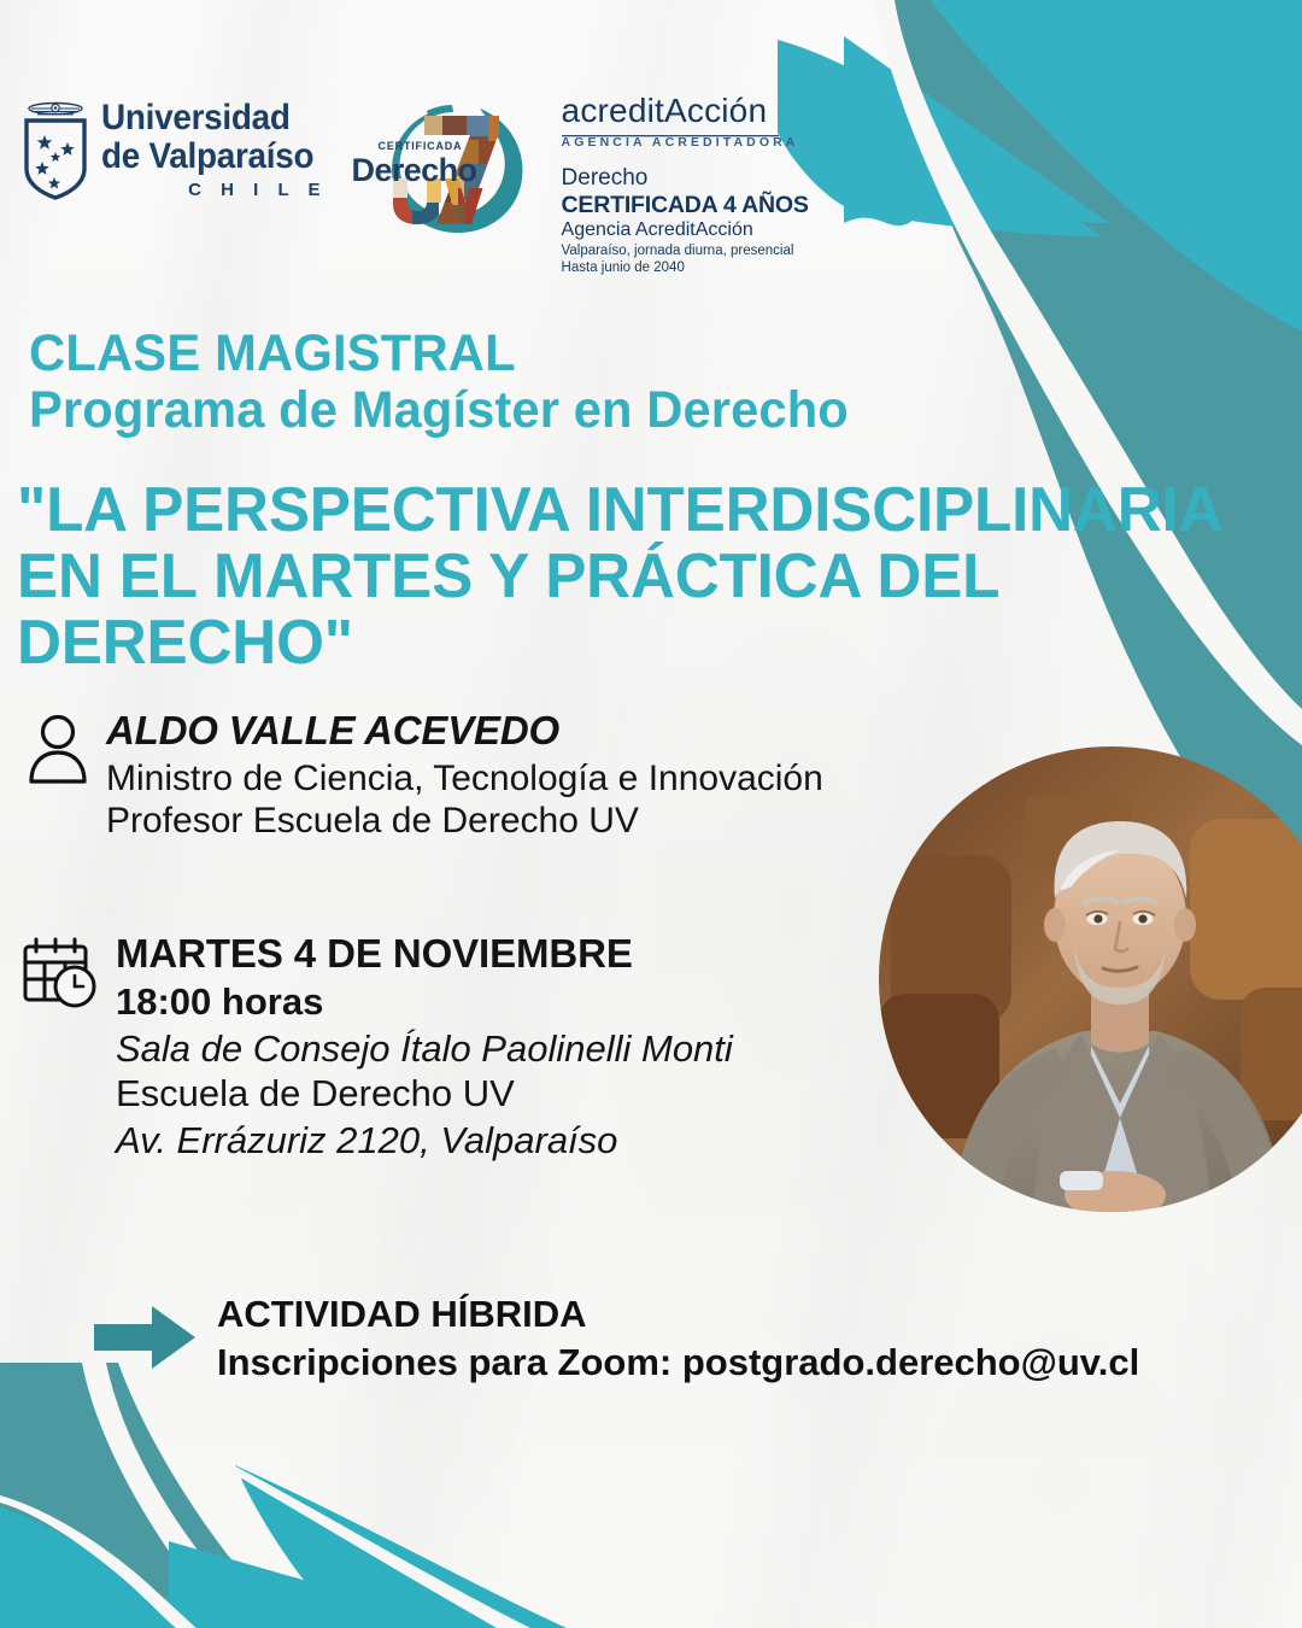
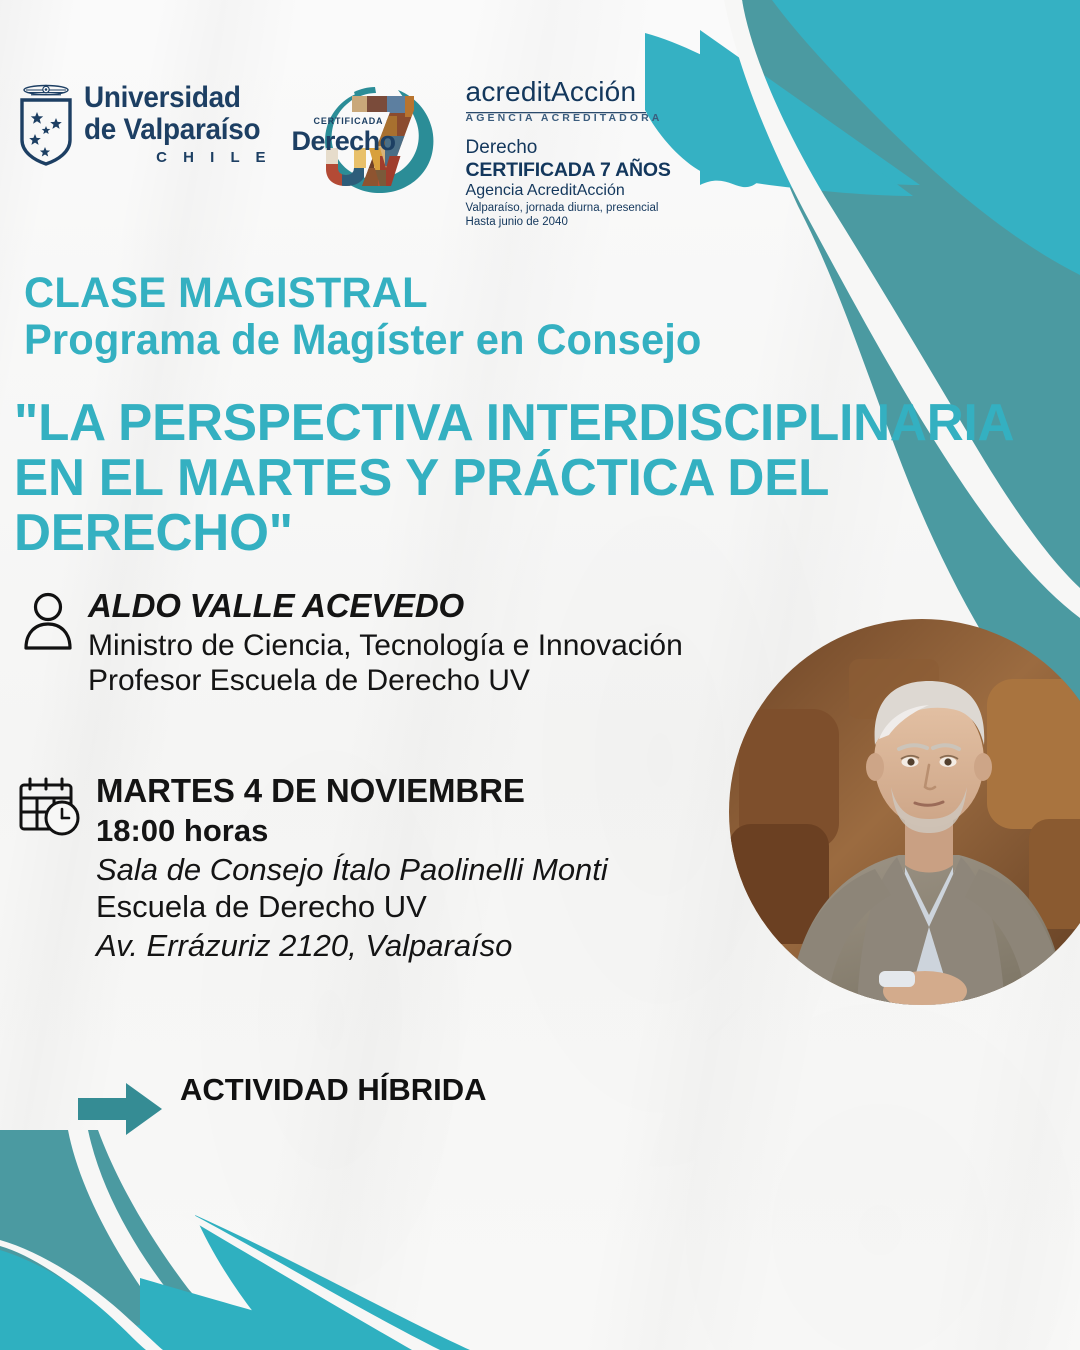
  Universidad
  de Valparaíso
  C H I L E
  CERTIFICADA
  Derecho
  acreditAcción
  AGENCIA ACREDITADORA
  Derecho
- CERTIFICADA 4 AÑOS
+ CERTIFICADA 7 AÑOS
  Agencia AcreditAcción
  Valparaíso, jornada diurna, presencial
  Hasta junio de 2040
  CLASE MAGISTRAL
- Programa de Magíster en Derecho
+ Programa de Magíster en Consejo
  "LA PERSPECTIVA INTERDISCIPLINARIA
  EN EL MARTES Y PRÁCTICA DEL DERECHO"
  ALDO VALLE ACEVEDO
  Ministro de Ciencia, Tecnología e Innovación
  Profesor Escuela de Derecho UV
  MARTES 4 DE NOVIEMBRE
  18:00 horas
  Sala de Consejo Ítalo Paolinelli Monti
  Escuela de Derecho UV
  Av. Errázuriz 2120, Valparaíso
  ACTIVIDAD HÍBRIDA
- Inscripciones para Zoom: postgrado.derecho@uv.cl
